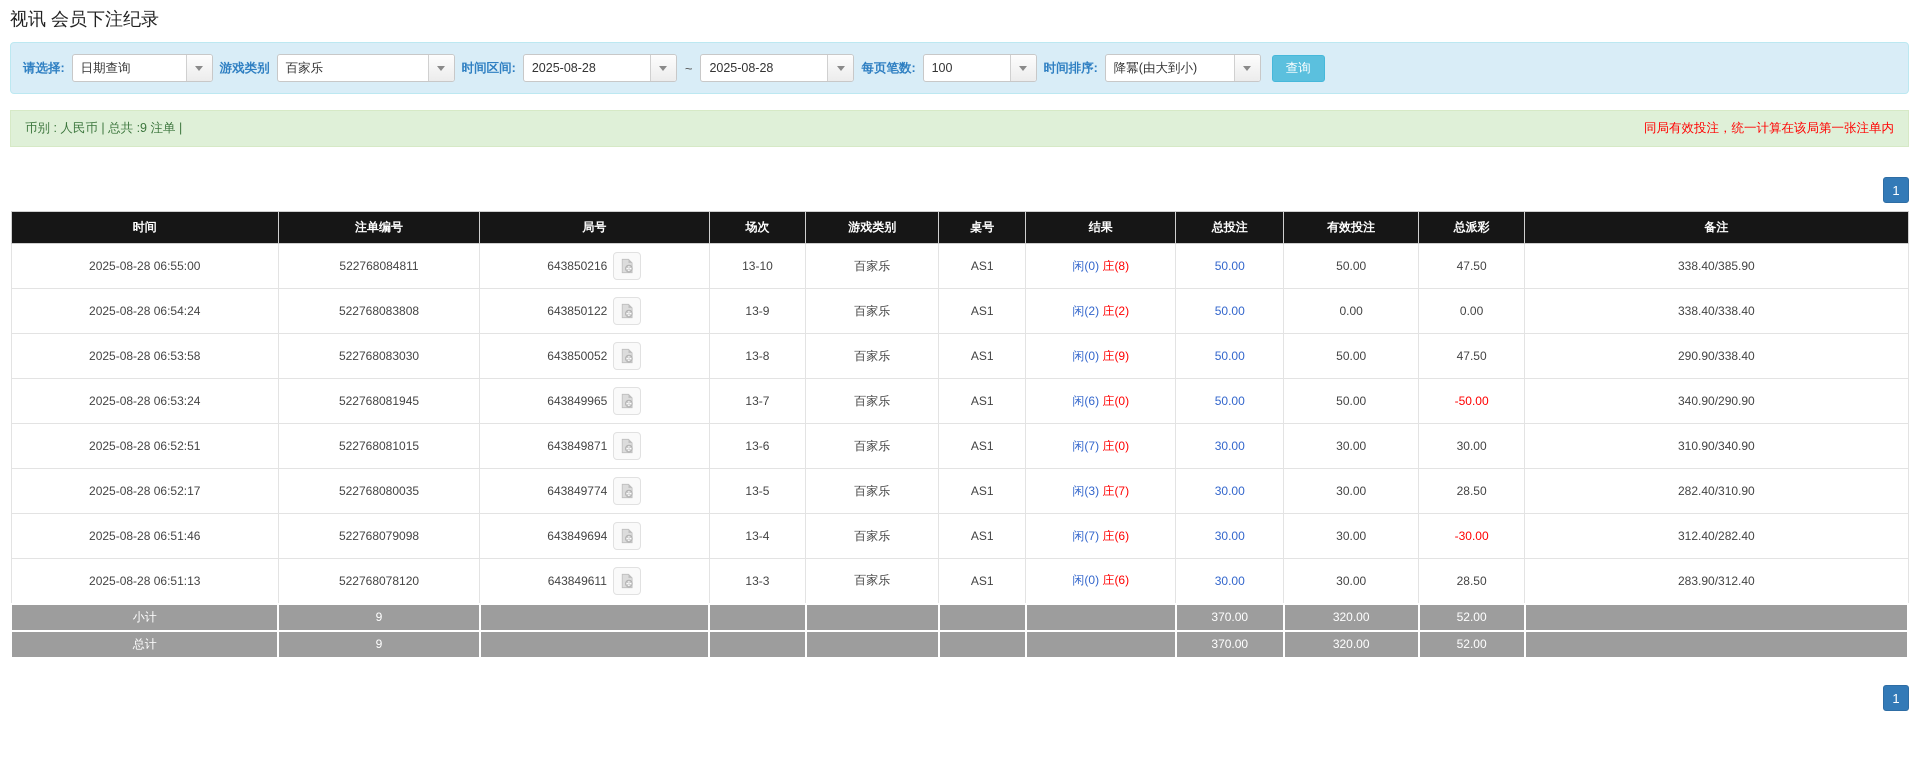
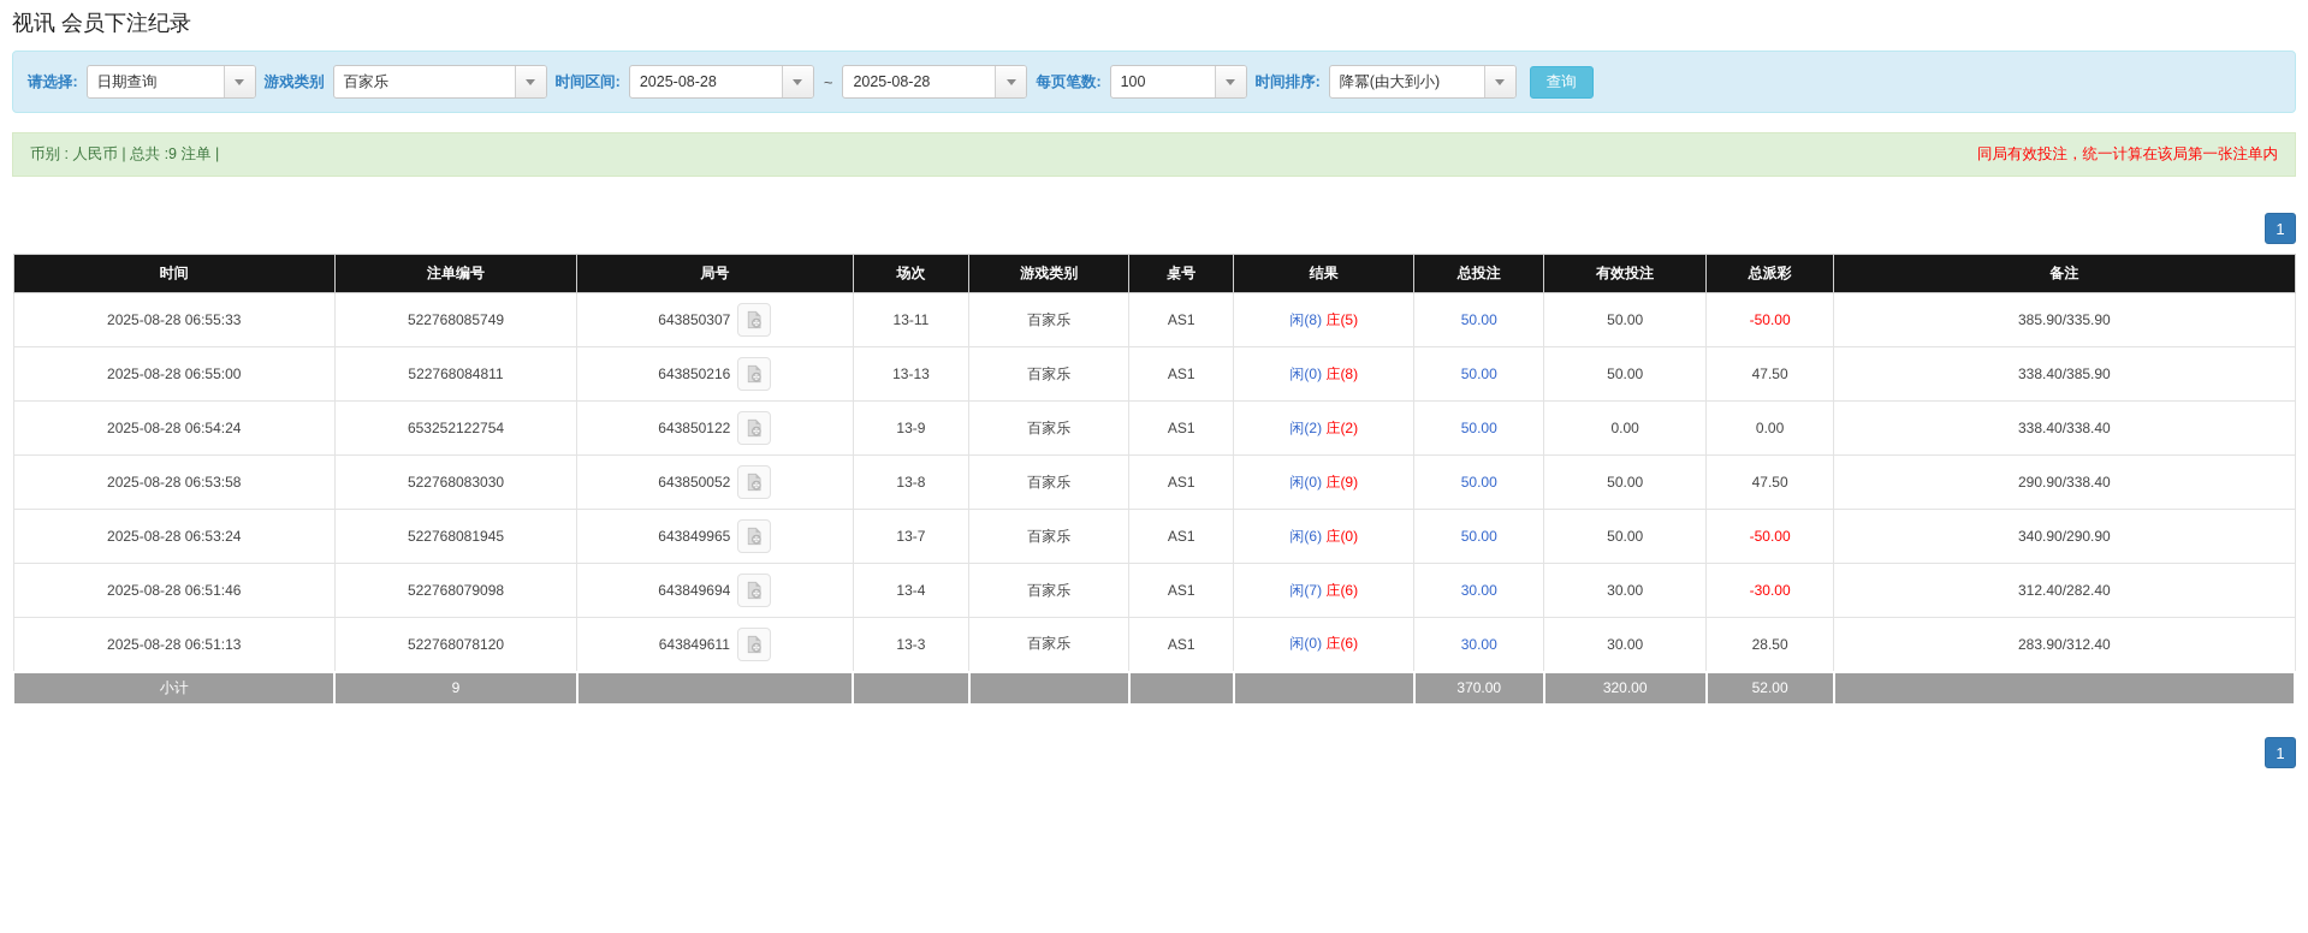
  视讯 会员下注纪录
  请选择:
  日期查询
  游戏类别
  百家乐
  时间区间:
  2025-08-28
  ~
  2025-08-28
  每页笔数:
  100
  时间排序:
  降冪(由大到小)
  查询
  币别 : 人民币 | 总共 :9 注单 |
  同局有效投注，统一计算在该局第一张注单内
  1
  时间	注单编号	局号	场次	游戏类别	桌号	结果	总投注	有效投注	总派彩	备注
+ 2025-08-28 06:55:33	522768085749	643850307	13-11	百家乐	AS1	闲(8) 庄(5)	50.00	50.00	-50.00	385.90/335.90
- 2025-08-28 06:55:00	522768084811	643850216	13-10	百家乐	AS1	闲(0) 庄(8)	50.00	50.00	47.50	338.40/385.90
+ 2025-08-28 06:55:00	522768084811	643850216	13-13	百家乐	AS1	闲(0) 庄(8)	50.00	50.00	47.50	338.40/385.90
- 2025-08-28 06:54:24	522768083808	643850122	13-9	百家乐	AS1	闲(2) 庄(2)	50.00	0.00	0.00	338.40/338.40
+ 2025-08-28 06:54:24	653252122754	643850122	13-9	百家乐	AS1	闲(2) 庄(2)	50.00	0.00	0.00	338.40/338.40
  2025-08-28 06:53:58	522768083030	643850052	13-8	百家乐	AS1	闲(0) 庄(9)	50.00	50.00	47.50	290.90/338.40
  2025-08-28 06:53:24	522768081945	643849965	13-7	百家乐	AS1	闲(6) 庄(0)	50.00	50.00	-50.00	340.90/290.90
- 2025-08-28 06:52:51	522768081015	643849871	13-6	百家乐	AS1	闲(7) 庄(0)	30.00	30.00	30.00	310.90/340.90
- 2025-08-28 06:52:17	522768080035	643849774	13-5	百家乐	AS1	闲(3) 庄(7)	30.00	30.00	28.50	282.40/310.90
  2025-08-28 06:51:46	522768079098	643849694	13-4	百家乐	AS1	闲(7) 庄(6)	30.00	30.00	-30.00	312.40/282.40
  2025-08-28 06:51:13	522768078120	643849611	13-3	百家乐	AS1	闲(0) 庄(6)	30.00	30.00	28.50	283.90/312.40
  小计	9						370.00	320.00	52.00
- 总计	9						370.00	320.00	52.00
  1
